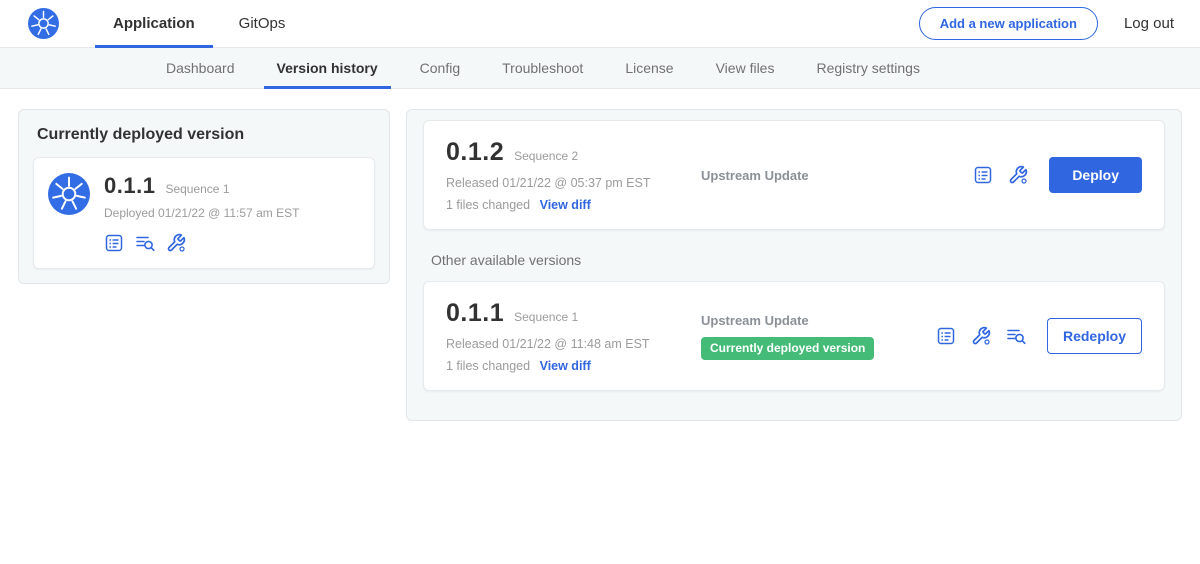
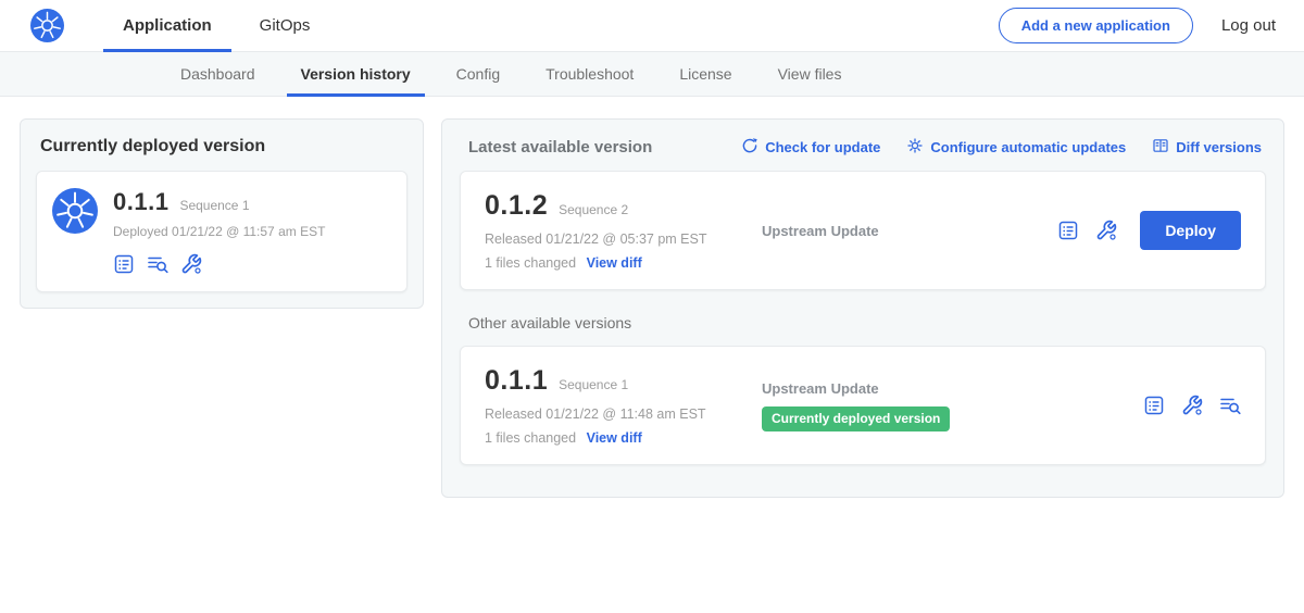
  Application
  GitOps
  Add a new application
  Log out
  Dashboard
  Version history
  Config
  Troubleshoot
  License
  View files
- Registry settings
  Currently deployed version
  0.1.1
  Sequence 1
  Deployed 01/21/22 @ 11:57 am EST
+ Latest available version
+ Check for update
+ Configure automatic updates
+ Diff versions
  0.1.2
  Sequence 2
  Released 01/21/22 @ 05:37 pm EST
  1 files changed View diff
  Upstream Update
  Deploy
  Other available versions
  0.1.1
  Sequence 1
  Released 01/21/22 @ 11:48 am EST
  1 files changed View diff
  Upstream Update
  Currently deployed version
- Redeploy
